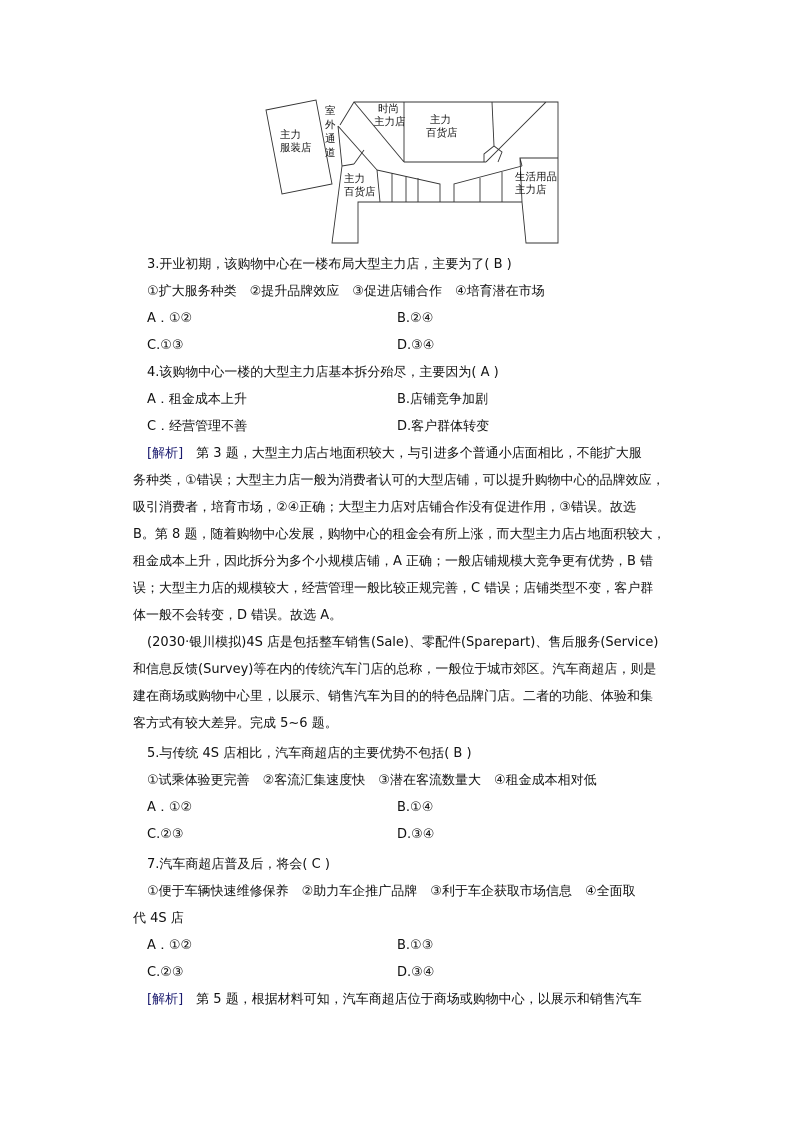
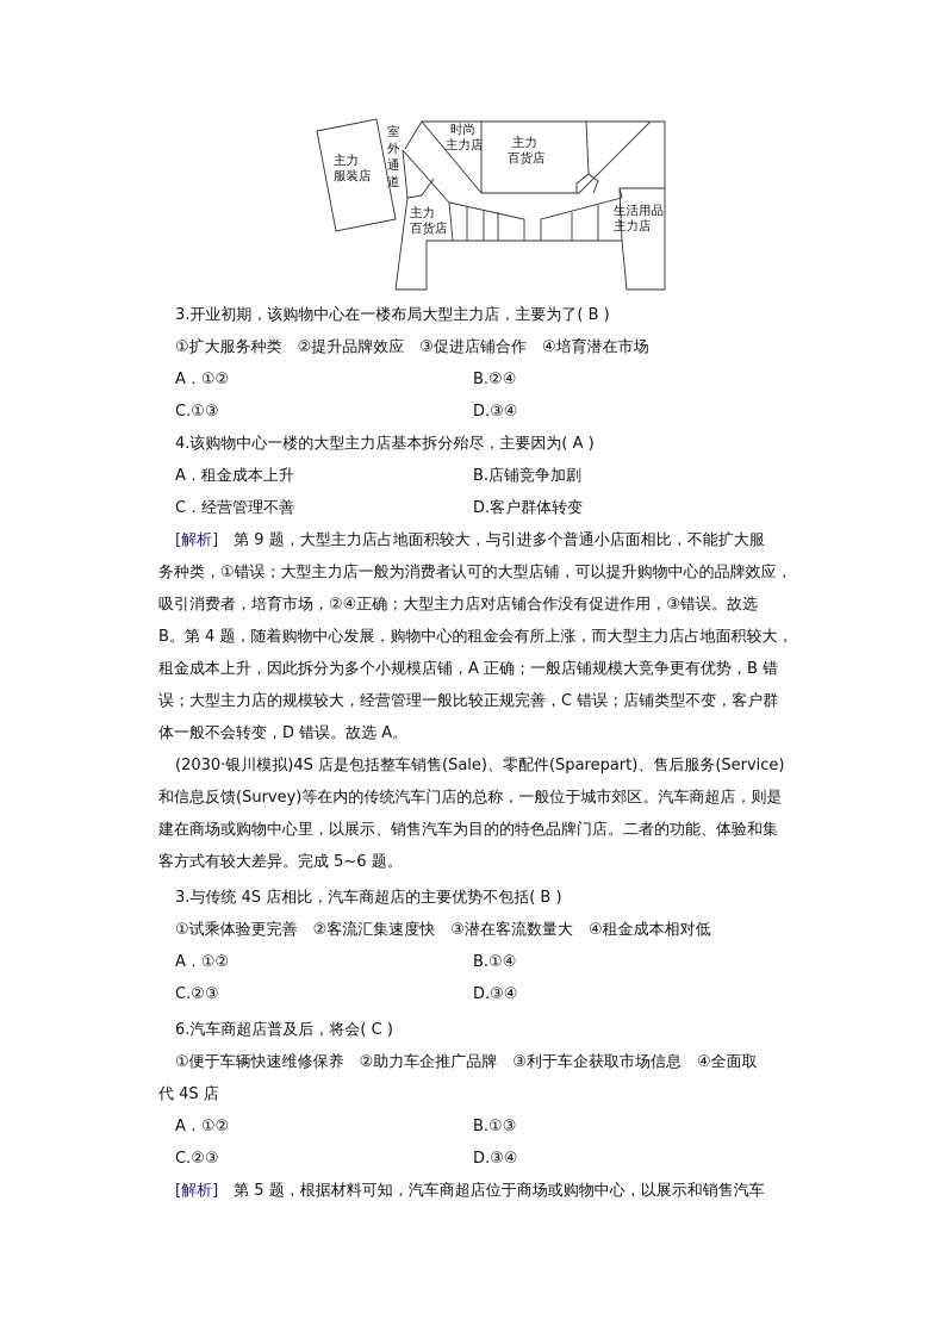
  室
  外
  通
  道
  时尚
  主力店
  主力
  百货店
  主力
  服装店
  主力
  百货店
  生活用品
  主力店
  3.开业初期，该购物中心在一楼布局大型主力店，主要为了( B )
  ①扩大服务种类 ②提升品牌效应 ③促进店铺合作 ④培育潜在市场
  A．①②
  B.②④
  C.①③
  D.③④
  4.该购物中心一楼的大型主力店基本拆分殆尽，主要因为( A )
  A．租金成本上升
  B.店铺竞争加剧
  C．经营管理不善
  D.客户群体转变
- [解析] 第 3 题，大型主力店占地面积较大，与引进多个普通小店面相比，不能扩大服
+ [解析] 第 9 题，大型主力店占地面积较大，与引进多个普通小店面相比，不能扩大服
  务种类，①错误；大型主力店一般为消费者认可的大型店铺，可以提升购物中心的品牌效应，
  吸引消费者，培育市场，②④正确；大型主力店对店铺合作没有促进作用，③错误。故选
- B。第 8 题，随着购物中心发展，购物中心的租金会有所上涨，而大型主力店占地面积较大，
+ B。第 4 题，随着购物中心发展，购物中心的租金会有所上涨，而大型主力店占地面积较大，
  租金成本上升，因此拆分为多个小规模店铺，A 正确；一般店铺规模大竞争更有优势，B 错
  误；大型主力店的规模较大，经营管理一般比较正规完善，C 错误；店铺类型不变，客户群
  体一般不会转变，D 错误。故选 A。
  (2030·银川模拟)4S 店是包括整车销售(Sale)、零配件(Sparepart)、售后服务(Service)
  和信息反馈(Survey)等在内的传统汽车门店的总称，一般位于城市郊区。汽车商超店，则是
  建在商场或购物中心里，以展示、销售汽车为目的的特色品牌门店。二者的功能、体验和集
  客方式有较大差异。完成 5~6 题。
- 5.与传统 4S 店相比，汽车商超店的主要优势不包括( B )
+ 3.与传统 4S 店相比，汽车商超店的主要优势不包括( B )
  ①试乘体验更完善 ②客流汇集速度快 ③潜在客流数量大 ④租金成本相对低
  A．①②
  B.①④
  C.②③
  D.③④
- 7.汽车商超店普及后，将会( C )
+ 6.汽车商超店普及后，将会( C )
  ①便于车辆快速维修保养 ②助力车企推广品牌 ③利于车企获取市场信息 ④全面取
  代 4S 店
  A．①②
  B.①③
  C.②③
  D.③④
  [解析] 第 5 题，根据材料可知，汽车商超店位于商场或购物中心，以展示和销售汽车
